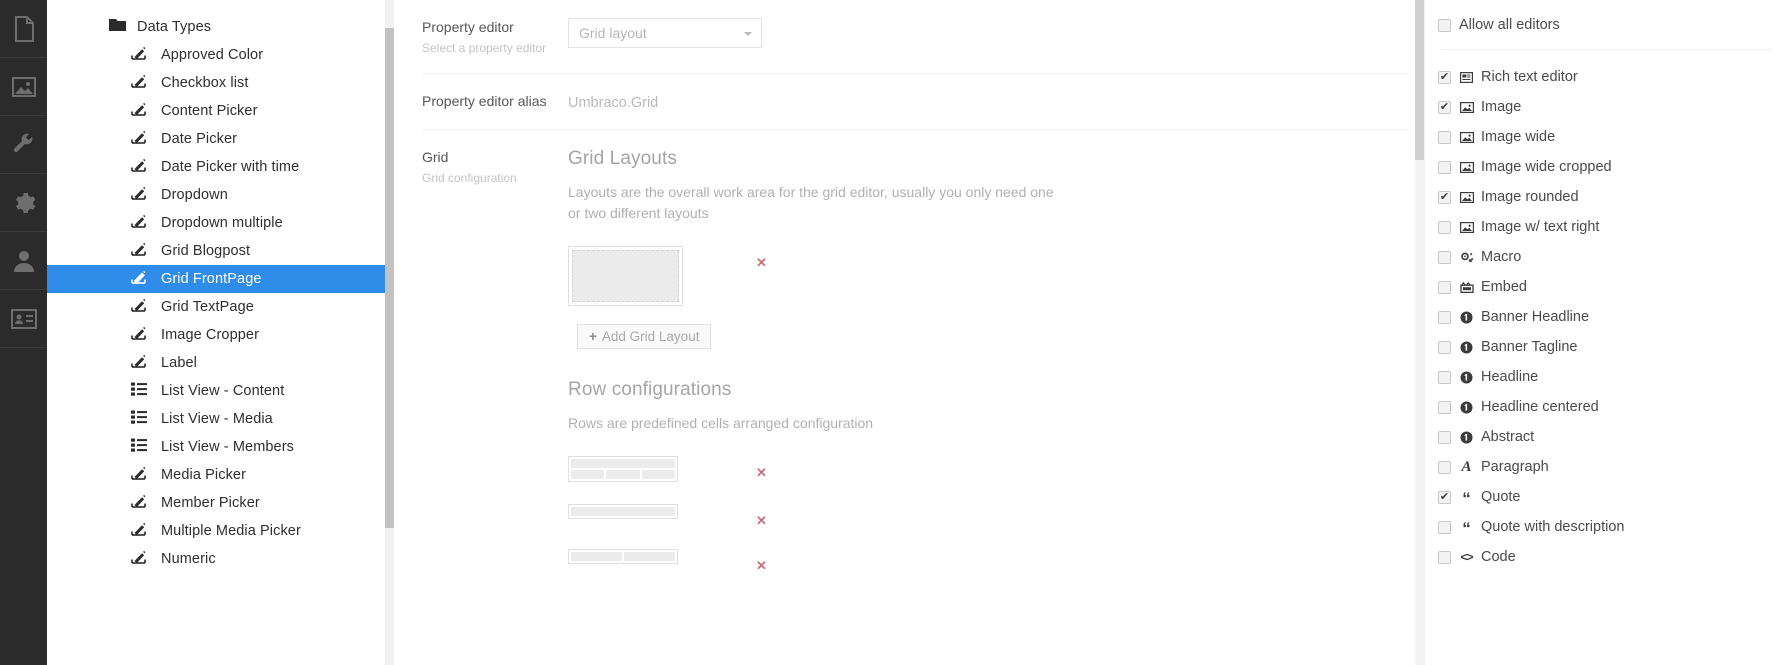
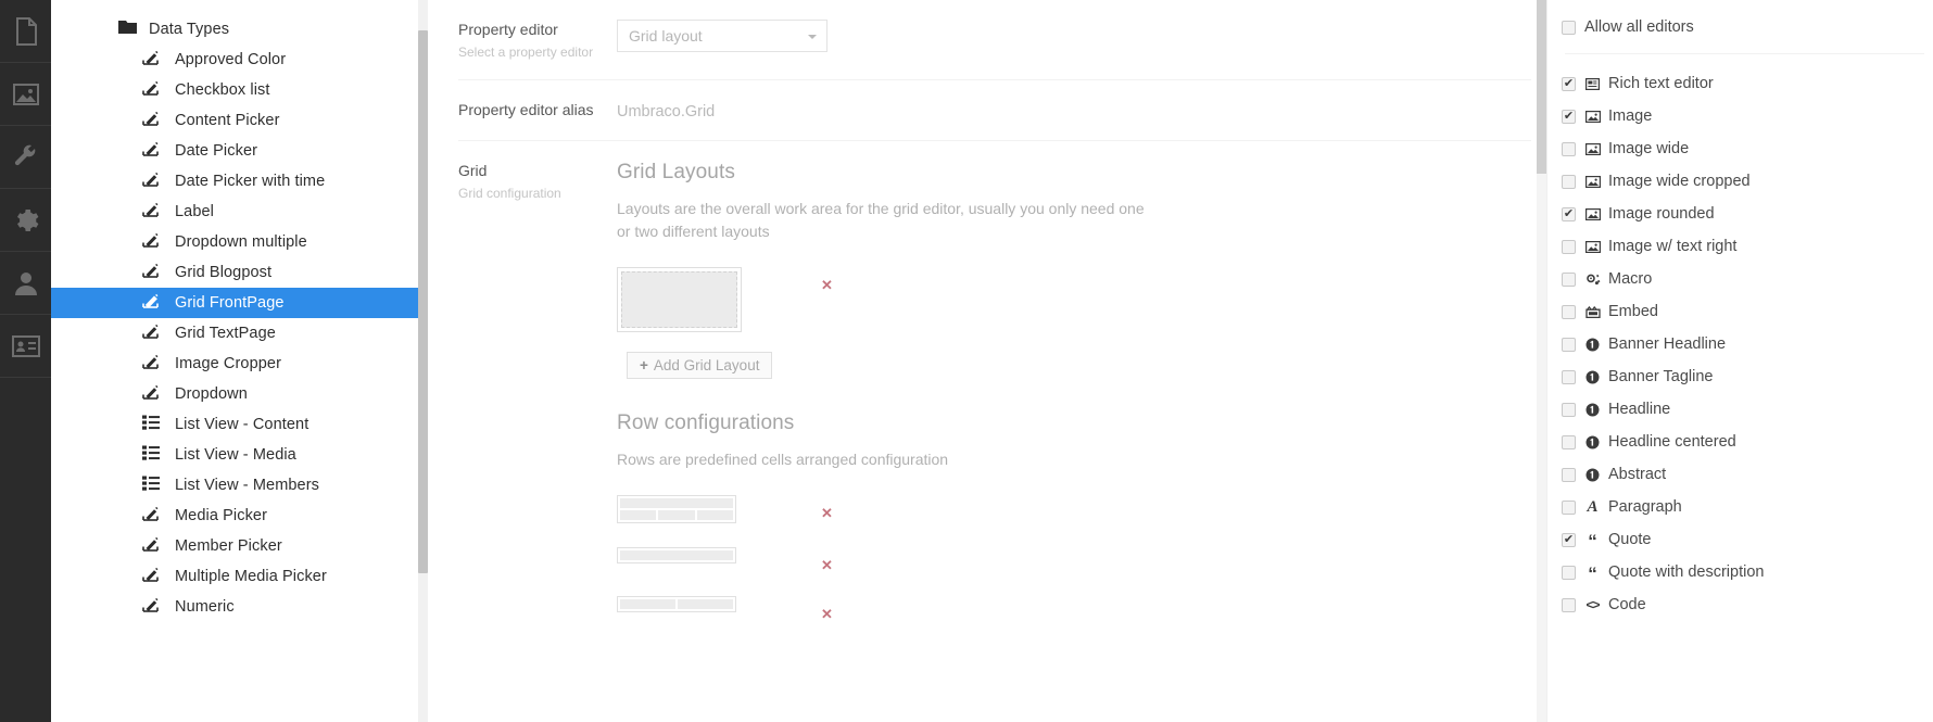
  Data Types
  Approved Color
  Checkbox list
  Content Picker
  Date Picker
  Date Picker with time
- Dropdown
+ Label
  Dropdown multiple
  Grid Blogpost
  Grid FrontPage
  Grid TextPage
  Image Cropper
- Label
+ Dropdown
  List View - Content
  List View - Media
  List View - Members
  Media Picker
  Member Picker
  Multiple Media Picker
  Numeric
  Property editor
  Select a property editor
  Grid layout
  Property editor alias
  Umbraco.Grid
  Grid
  Grid configuration
  Grid Layouts
  Layouts are the overall work area for the grid editor, usually you only need one or two different layouts
  ✕
  +
  Add Grid Layout
  Row configurations
  Rows are predefined cells arranged configuration
  ✕
  ✕
  ✕
  Allow all editors
  Rich text editor
  Image
  Image wide
  Image wide cropped
  Image rounded
  Image w/ text right
  Macro
  Embed
  Banner Headline
  Banner Tagline
  Headline
  Headline centered
  Abstract
  A
  Paragraph
  “
  Quote
  “
  Quote with description
  <>
  Code
